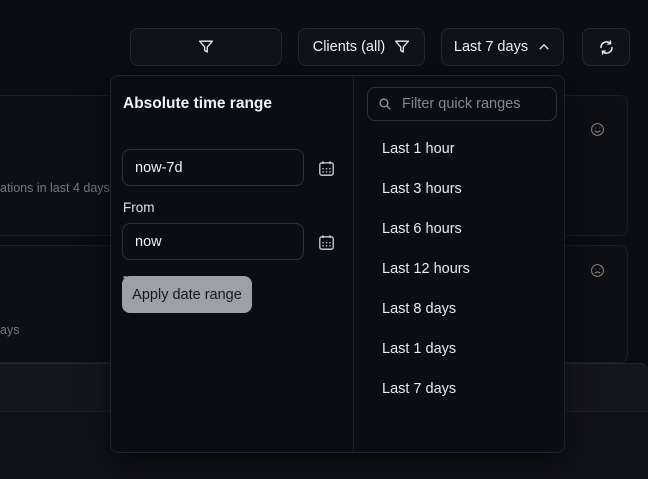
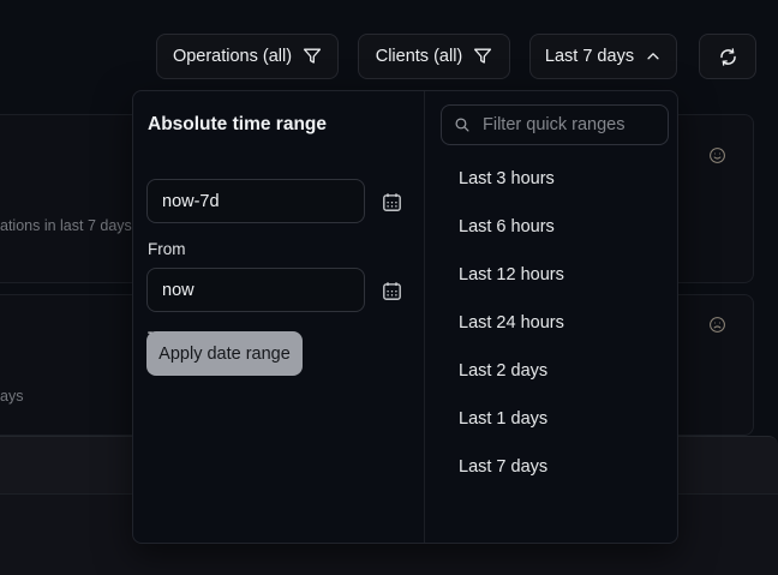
- ations in last 4 days
+ ations in last 7 days
  ays
+ Operations (all)
  Clients (all)
  Last 7 days
  Absolute time range
  From
  now-7d
  now
  Apply date range
  Filter quick ranges
- Last 1 hour
  Last 3 hours
  Last 6 hours
  Last 12 hours
+ Last 24 hours
- Last 8 days
+ Last 2 days
  Last 1 days
  Last 7 days
